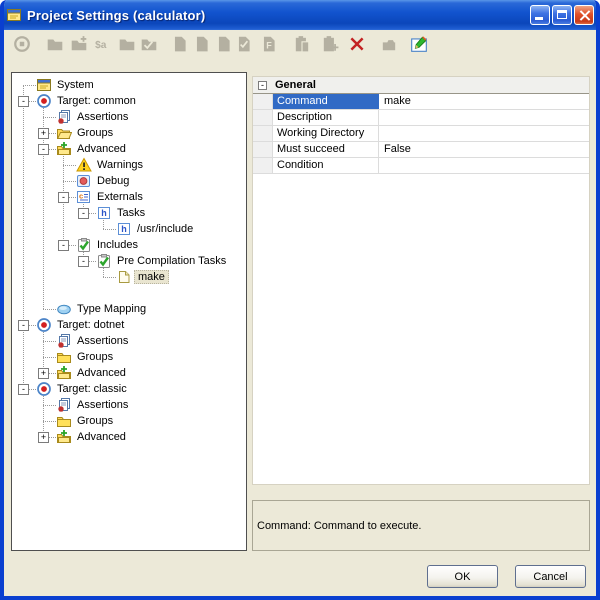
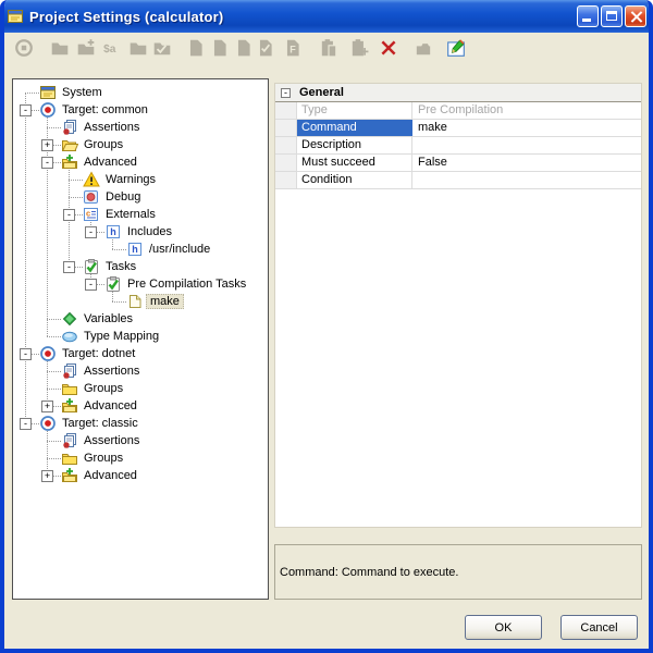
  Project Settings (calculator)
  $a
  F
  System
  -
  Target: common
  Assertions
  +
  Groups
  -
  Advanced
  Warnings
  Debug
  -
  c
  Externals
  -
  h
- Tasks
+ Includes
  h
  /usr/include
  -
- Includes
+ Tasks
  -
  Pre Compilation Tasks
  make
+ Variables
  Type Mapping
  -
  Target: dotnet
  Assertions
  Groups
  +
  Advanced
  -
  Target: classic
  Assertions
  Groups
  +
  Advanced
  -
  General
+ Type
+ Pre Compilation
  Command
  make
  Description
- Working Directory
  Must succeed
  False
  Condition
  Command: Command to execute.
  OK
  Cancel
